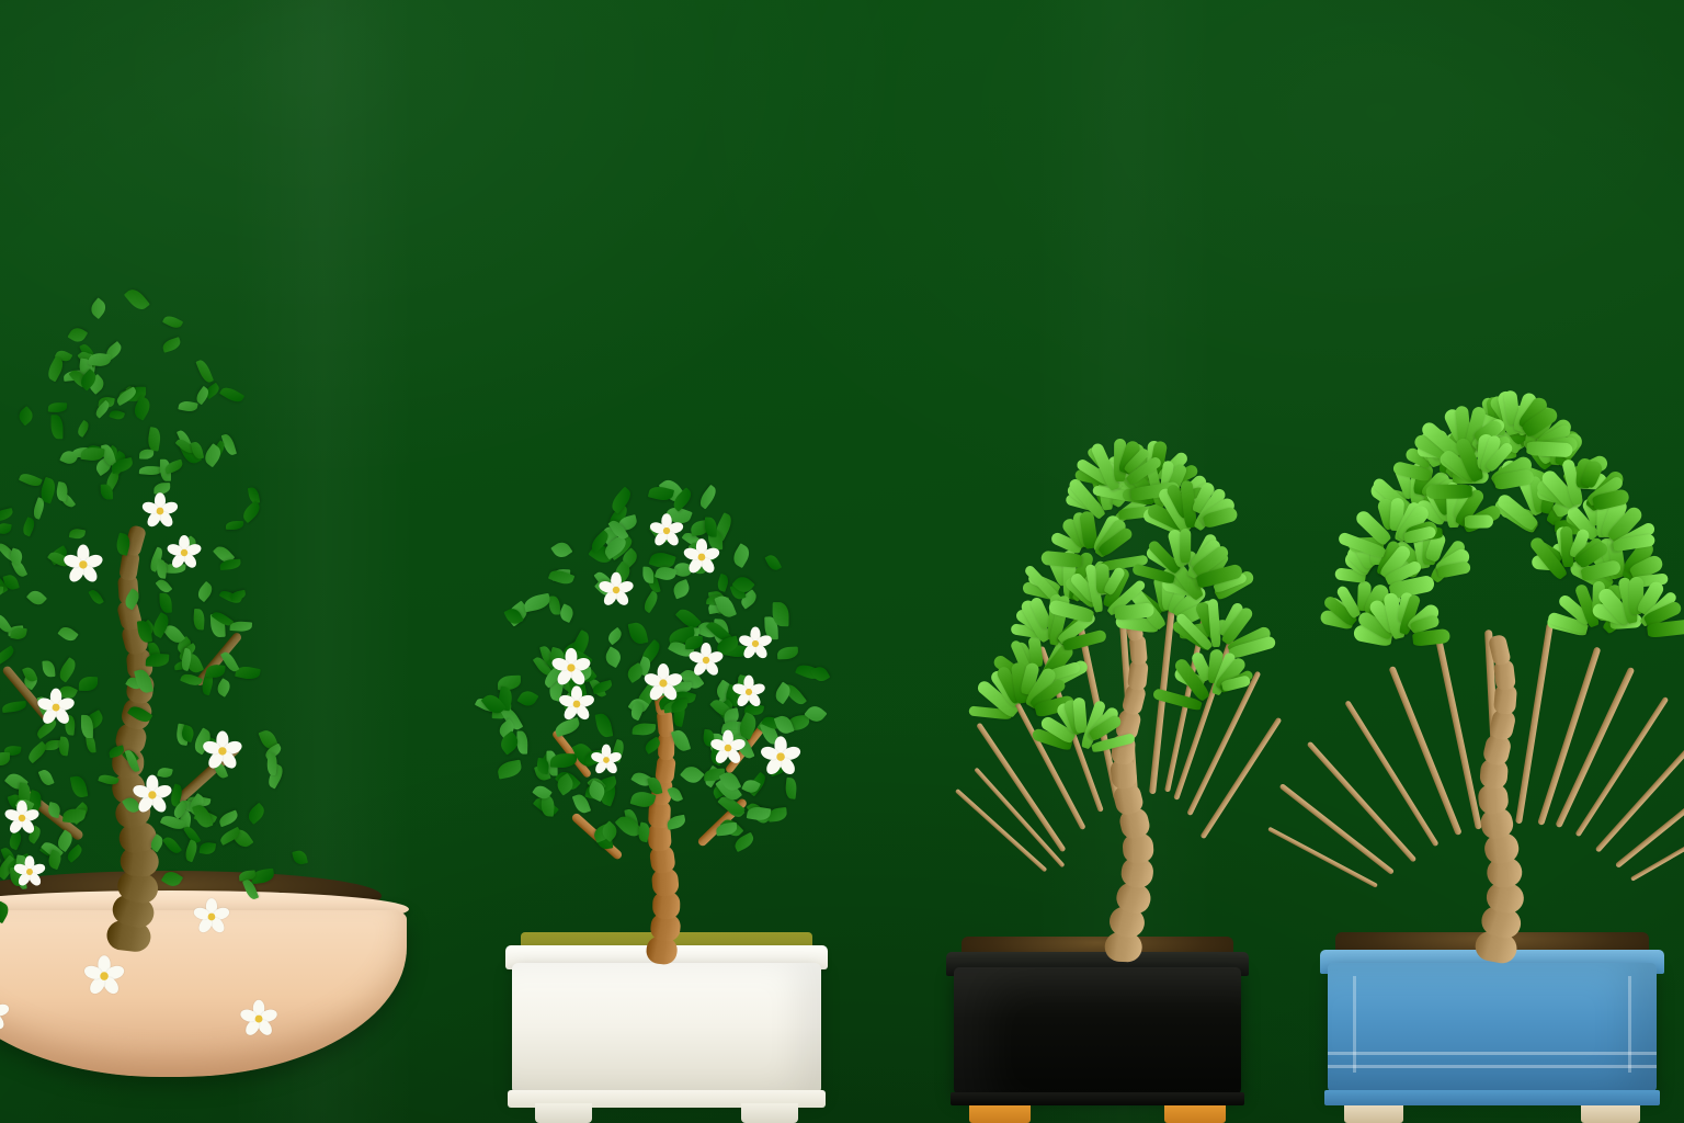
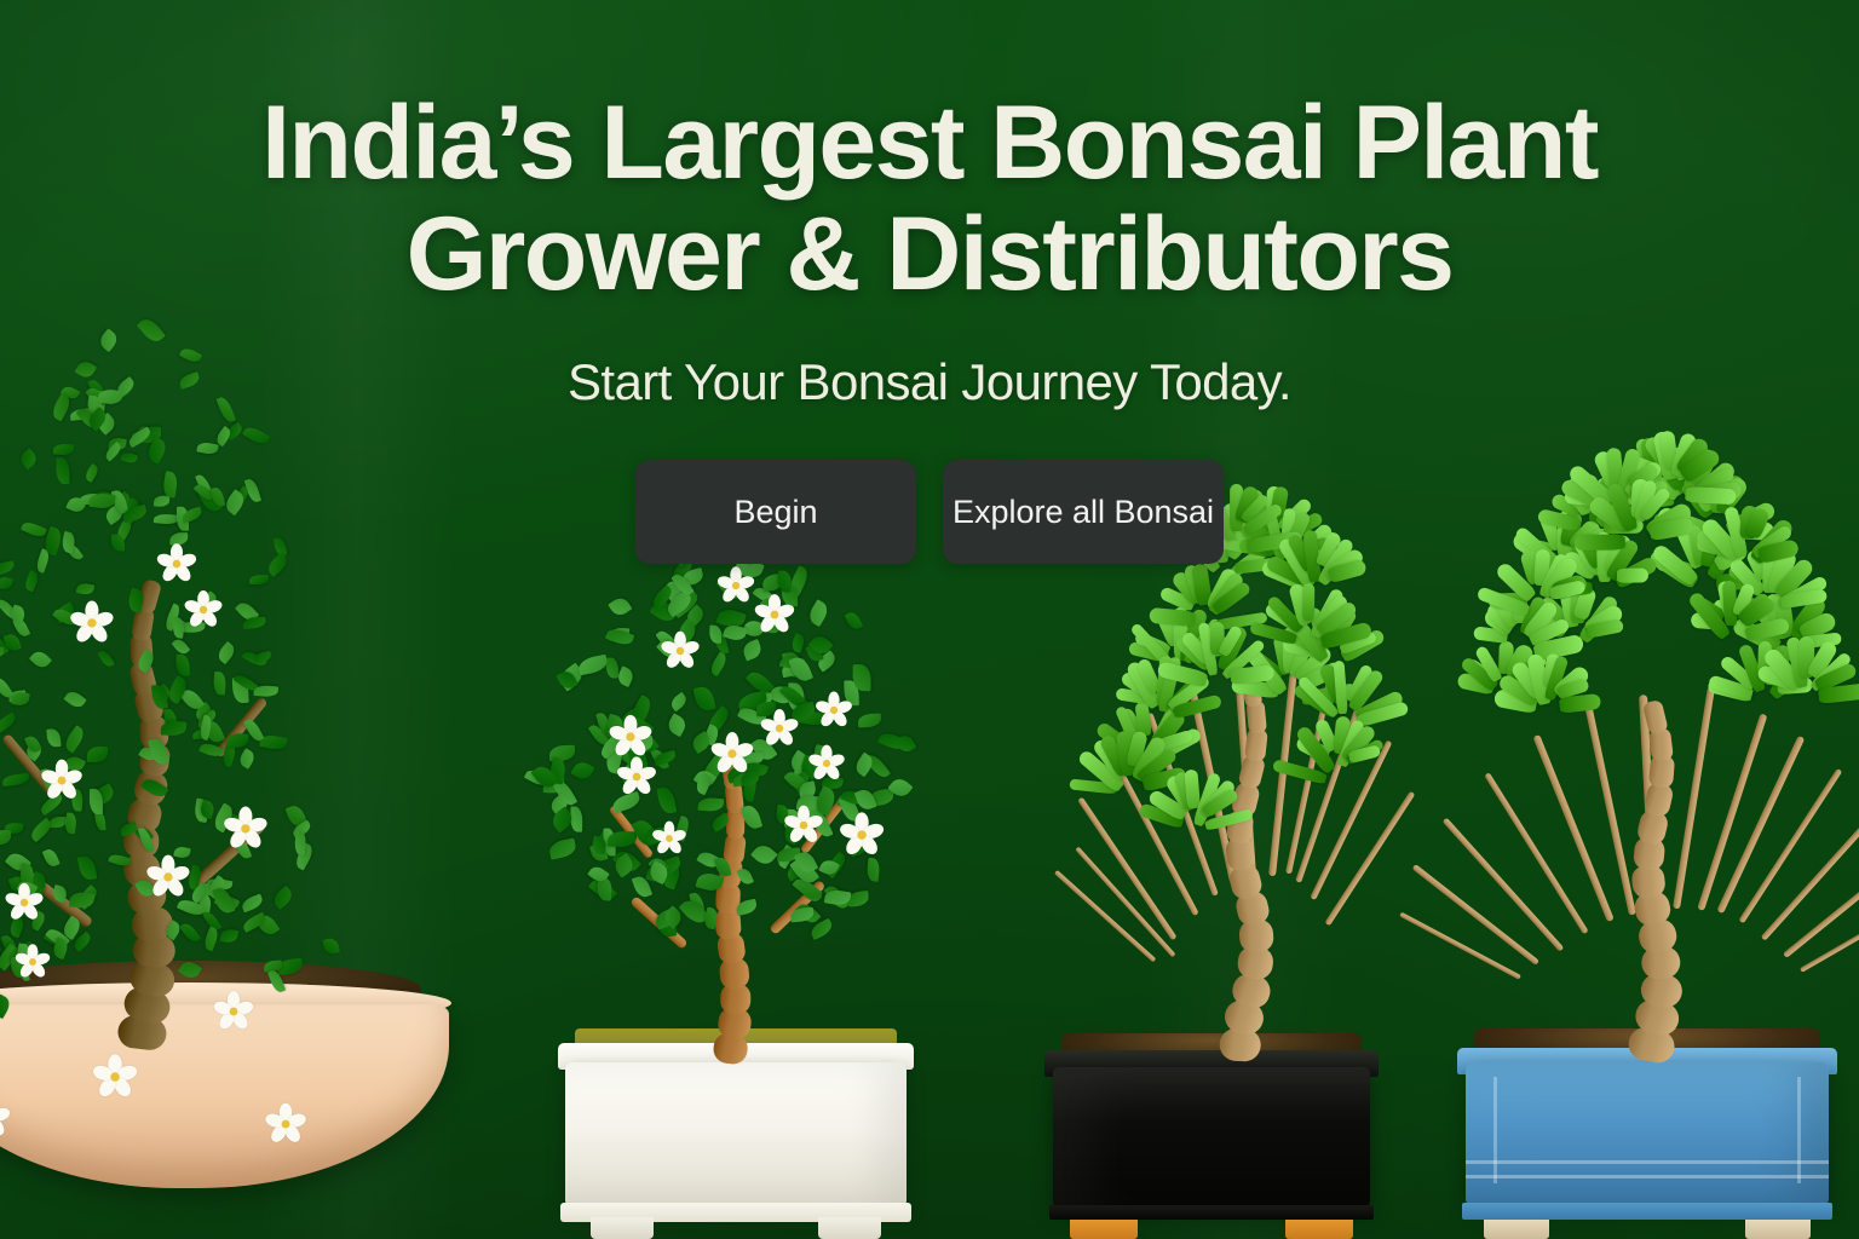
+ India’s Largest Bonsai Plant
+ Grower & Distributors
+ Start Your Bonsai Journey Today.
+ Begin
+ Explore all Bonsai
